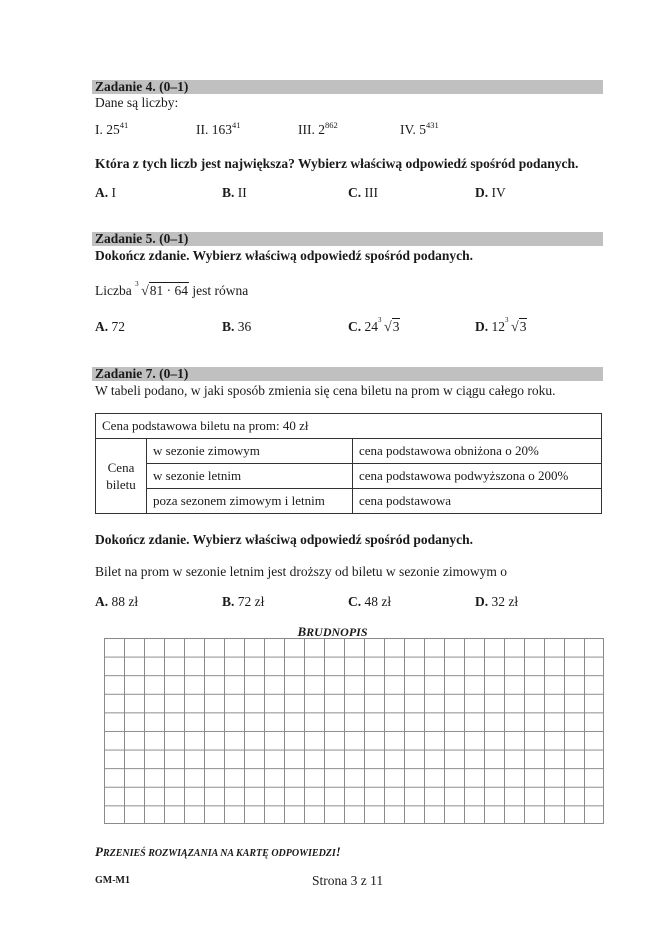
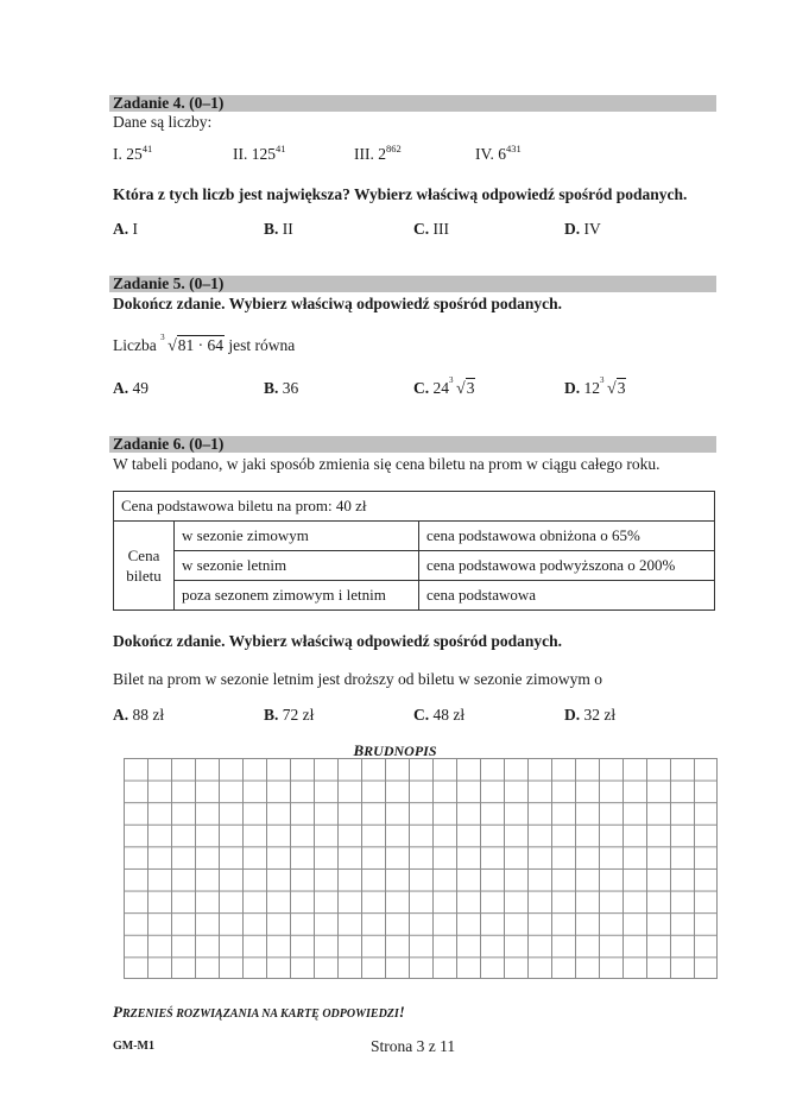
  Zadanie 4. (0–1)
  Dane są liczby:
  I. 2541
- II. 16341
+ II. 12541
  III. 2862
- IV. 5431
+ IV. 6431
  Która z tych liczb jest największa? Wybierz właściwą odpowiedź spośród podanych.
  A. I
  B. II
  C. III
  D. IV
  Zadanie 5. (0–1)
  Dokończ zdanie. Wybierz właściwą odpowiedź spośród podanych.
  Liczba
  3
  √81 · 64 jest równa
- A. 72
+ A. 49
  B. 36
  C. 24
  3
  √3
  D. 12
  3
  √3
- Zadanie 7. (0–1)
+ Zadanie 6. (0–1)
  W tabeli podano, w jaki sposób zmienia się cena biletu na prom w ciągu całego roku.
  Cena podstawowa biletu na prom: 40 zł
- Cena biletu	w sezonie zimowym	cena podstawowa obniżona o 20%
+ Cena biletu	w sezonie zimowym	cena podstawowa obniżona o 65%
  w sezonie letnim	cena podstawowa podwyższona o 200%
  poza sezonem zimowym i letnim	cena podstawowa
  Dokończ zdanie. Wybierz właściwą odpowiedź spośród podanych.
  Bilet na prom w sezonie letnim jest droższy od biletu w sezonie zimowym o
  A. 88 zł
  B. 72 zł
  C. 48 zł
  D. 32 zł
  BRUDNOPIS
  PRZENIEŚ ROZWIĄZANIA NA KARTĘ ODPOWIEDZI!
  GM-M1
  Strona 3 z 11
